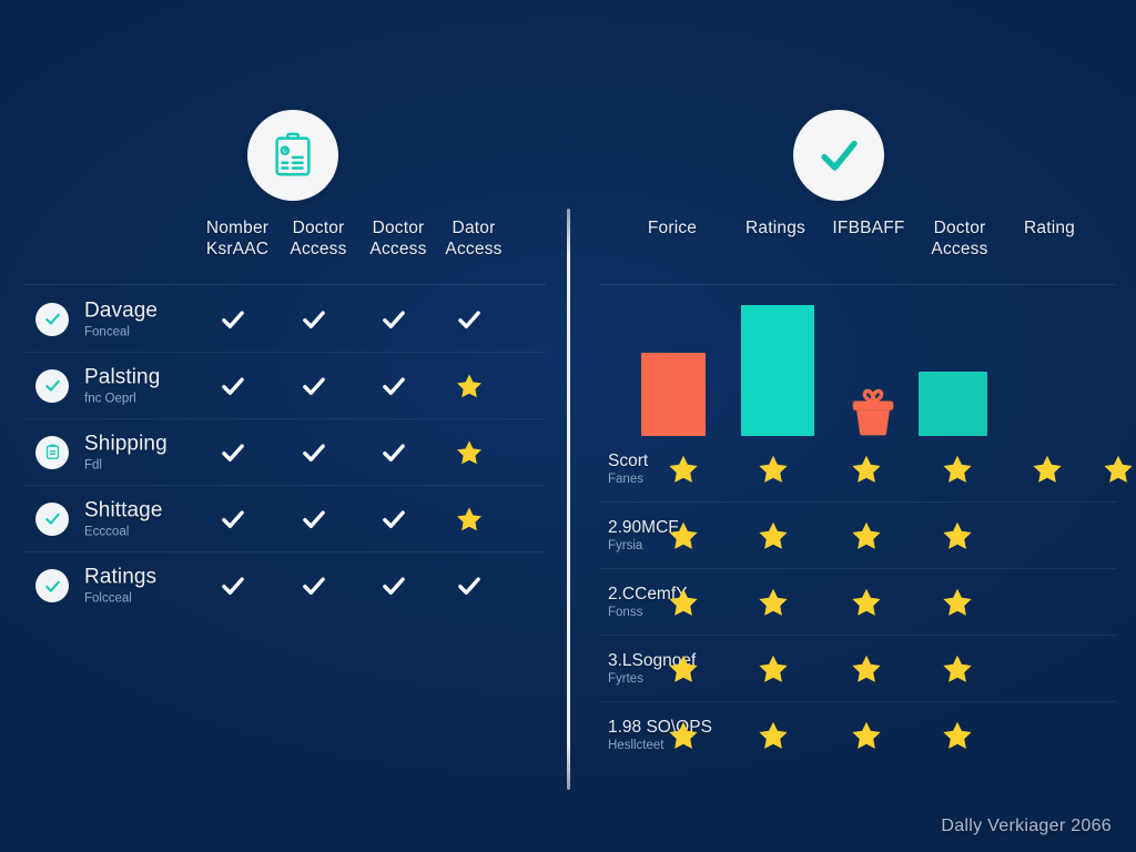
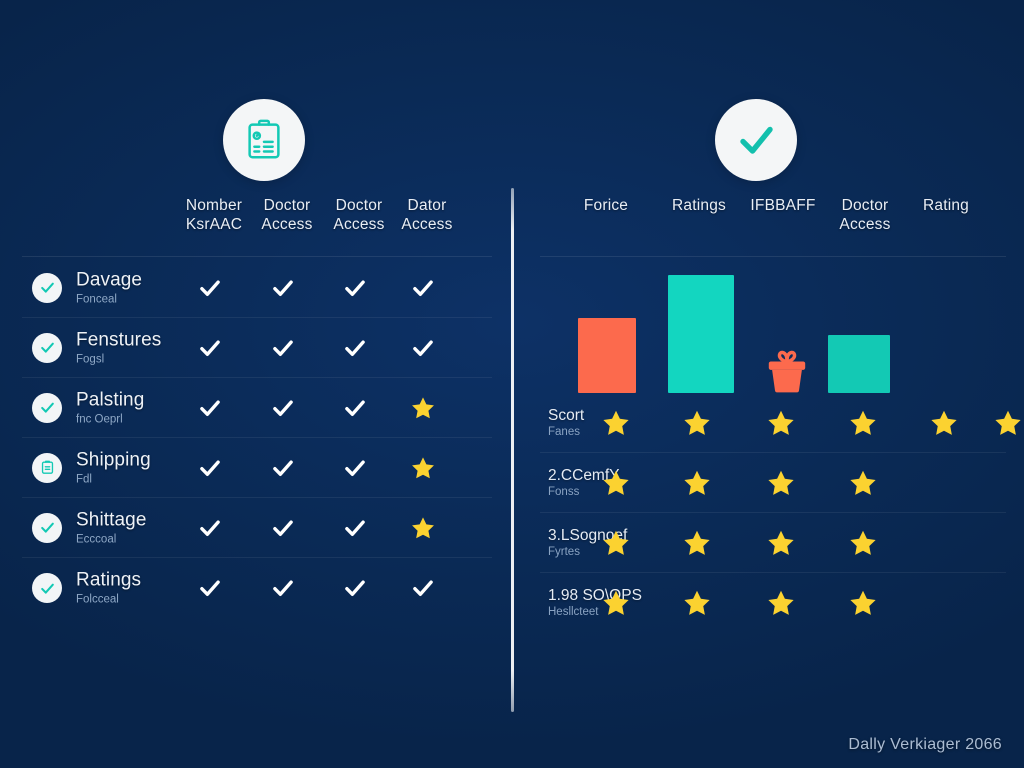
  Nomber
  KsrAAC
  Doctor
  Access
  Doctor
  Access
  Dator
  Access
  Davage
  Fonceal
+ Fenstures
+ Fogsl
  Palsting
  fnc Oeprl
  Shipping
  Fdl
  Shittage
  Ecccoal
  Ratings
  Folcceal
  Forice
  Ratings
  IFBBAFF
  Doctor
  Access
  Rating
  Scort
  Fanes
- 2.90MCF
- Fyrsia
  2.CCemf
  Fonss
  3.LSognoef
  Fyrtes
  1.98 SO\PS
  Hesllcteet
  Dally Verkiager 2066
